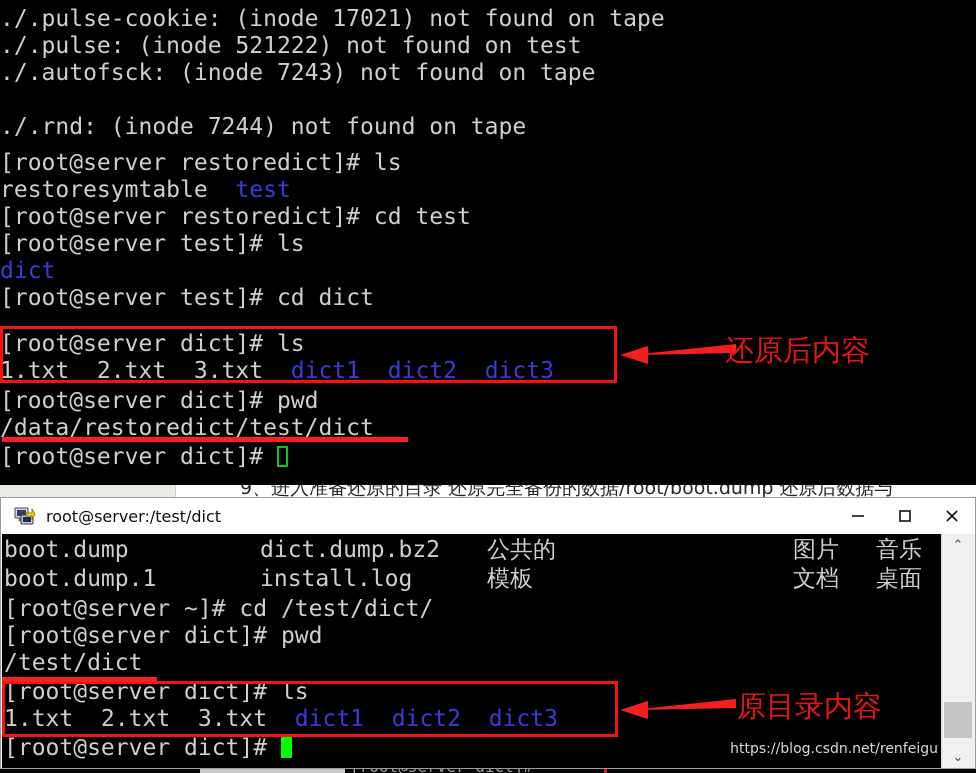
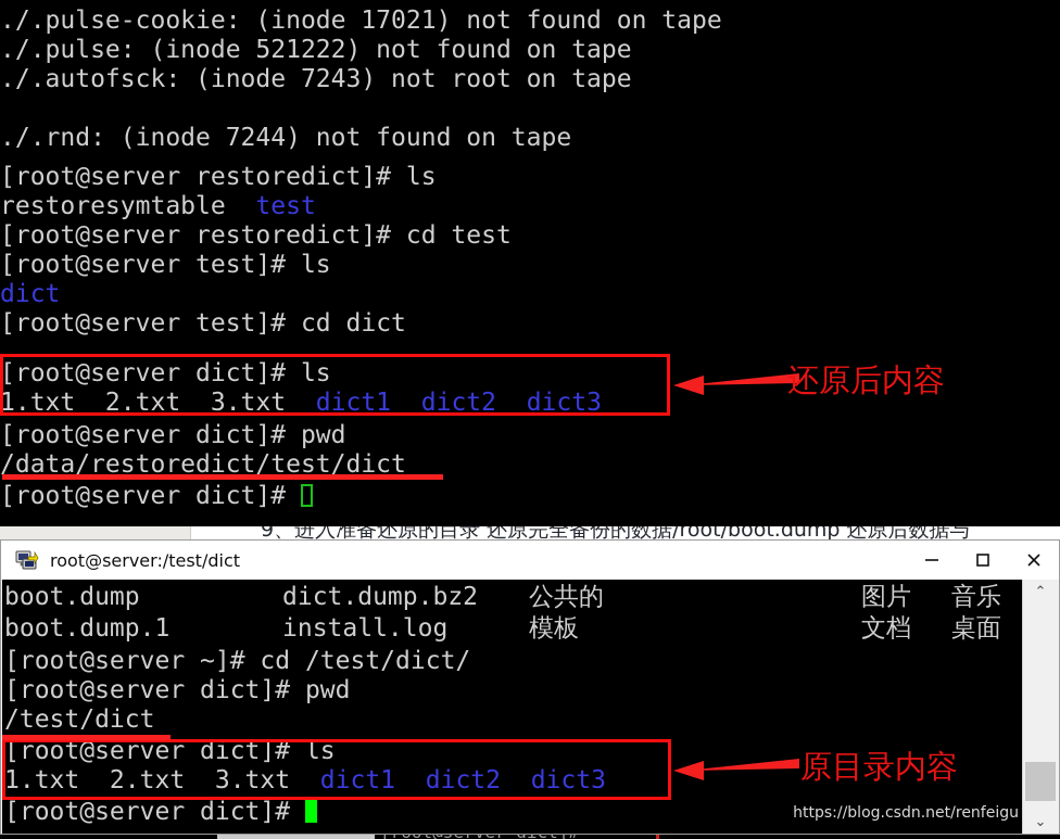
  ./.pulse-cookie: (inode 17021) not found on tape
- ./.pulse: (inode 521222) not found on test
+ ./.pulse: (inode 521222) not found on tape
- ./.autofsck: (inode 7243) not found on tape
+ ./.autofsck: (inode 7243) not root on tape
  ./.rnd: (inode 7244) not found on tape
  [root@server restoredict]# ls
  restoresymtable test
  [root@server restoredict]# cd test
  [root@server test]# ls
  dict
  [root@server test]# cd dict
  [root@server dict]# ls
  1.txt 2.txt 3.txt dict1 dict2 dict3
  [root@server dict]# pwd
  /data/restoredict/test/dict
  [root@server dict]#
  还原后内容
  9、进入准备还原的目录 还原完全备份的数据/root/boot.dump 还原后数据与
  root@server:/test/dict
  boot.dump
  dict.dump.bz2
  公共的
  图片
  音乐
  boot.dump.1
  install.log
  模板
  文档
  桌面
  [root@server ~]# cd /test/dict/
  [root@server dict]# pwd
  /test/dict
  [root@server dict]# ls
  1.txt 2.txt 3.txt dict1 dict2 dict3
  [root@server dict]#
  ⌃
  ⌄
  原目录内容
  https://blog.csdn.net/renfeigu
